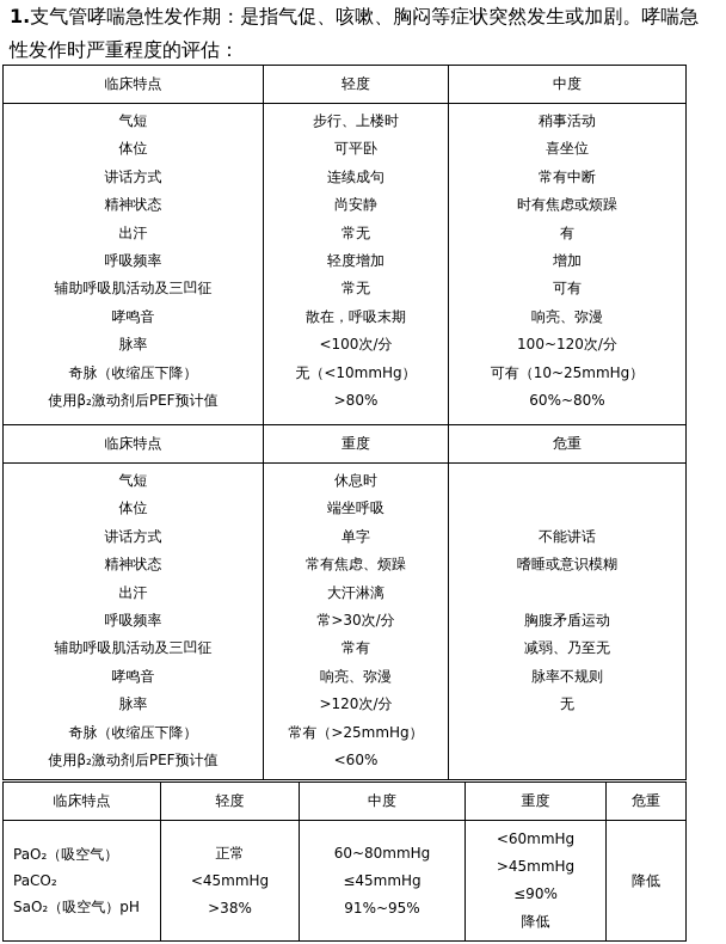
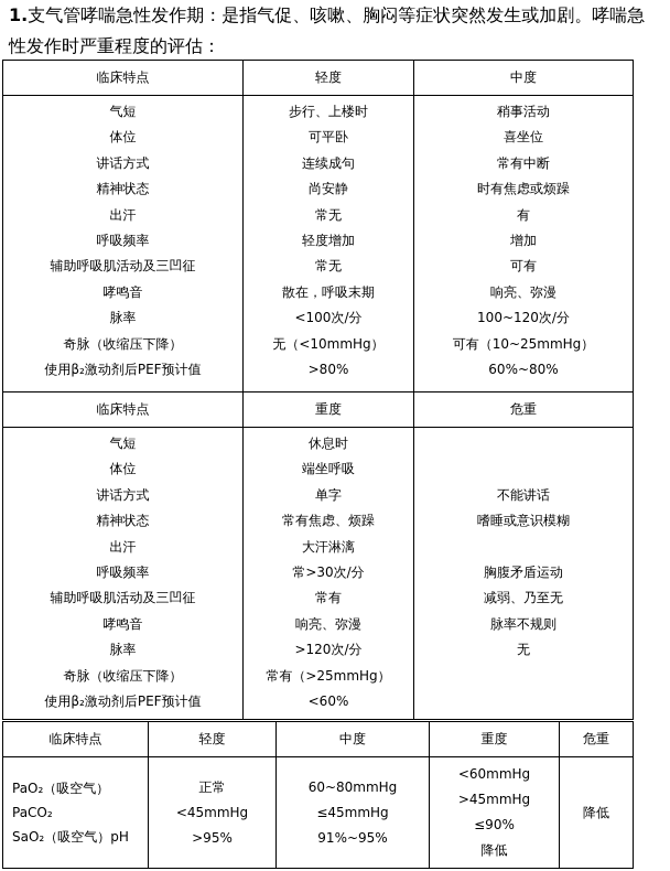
  1.支气管哮喘急性发作期：是指气促、咳嗽、胸闷等症状突然发生或加剧。哮喘急性发作时严重程度的评估：
  临床特点	轻度	中度
  气短 体位 讲话方式 精神状态 出汗 呼吸频率 辅助呼吸肌活动及三凹征 哮鸣音 脉率 奇脉（收缩压下降） 使用β₂激动剂后PEF预计值	步行、上楼时 可平卧 连续成句 尚安静 常无 轻度增加 常无 散在，呼吸末期 <100次/分 无（<10mmHg） >80%	稍事活动 喜坐位 常有中断 时有焦虑或烦躁 有 增加 可有 响亮、弥漫 100~120次/分 可有（10~25mmHg） 60%~80%
  临床特点	重度	危重
  气短 体位 讲话方式 精神状态 出汗 呼吸频率 辅助呼吸肌活动及三凹征 哮鸣音 脉率 奇脉（收缩压下降） 使用β₂激动剂后PEF预计值	休息时 端坐呼吸 单字 常有焦虑、烦躁 大汗淋漓 常>30次/分 常有 响亮、弥漫 >120次/分 常有（>25mmHg） <60%	不能讲话 嗜睡或意识模糊 胸腹矛盾运动 减弱、乃至无 脉率不规则 无
  临床特点	轻度	中度	重度	危重
- PaO₂（吸空气） PaCO₂ SaO₂（吸空气）pH	正常 <45mmHg >38%	60~80mmHg ≤45mmHg 91%~95%	<60mmHg >45mmHg ≤90% 降低	降低
+ PaO₂（吸空气） PaCO₂ SaO₂（吸空气）pH	正常 <45mmHg >95%	60~80mmHg ≤45mmHg 91%~95%	<60mmHg >45mmHg ≤90% 降低	降低
